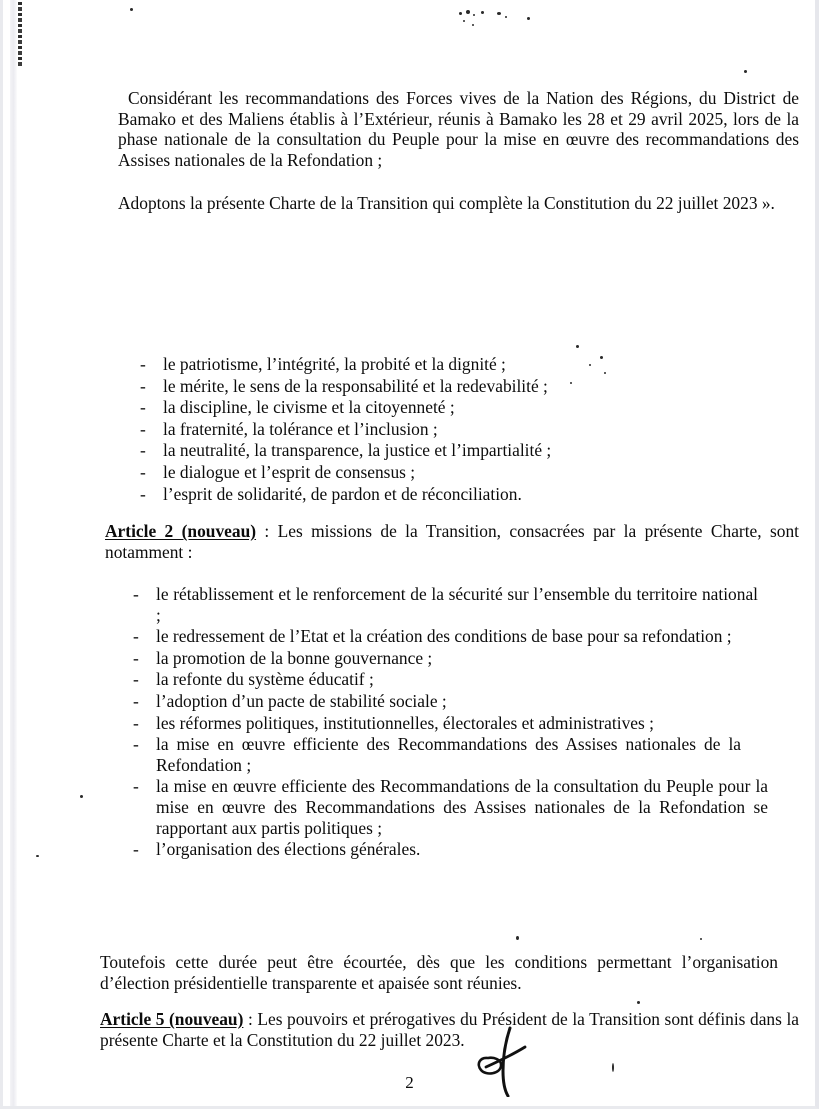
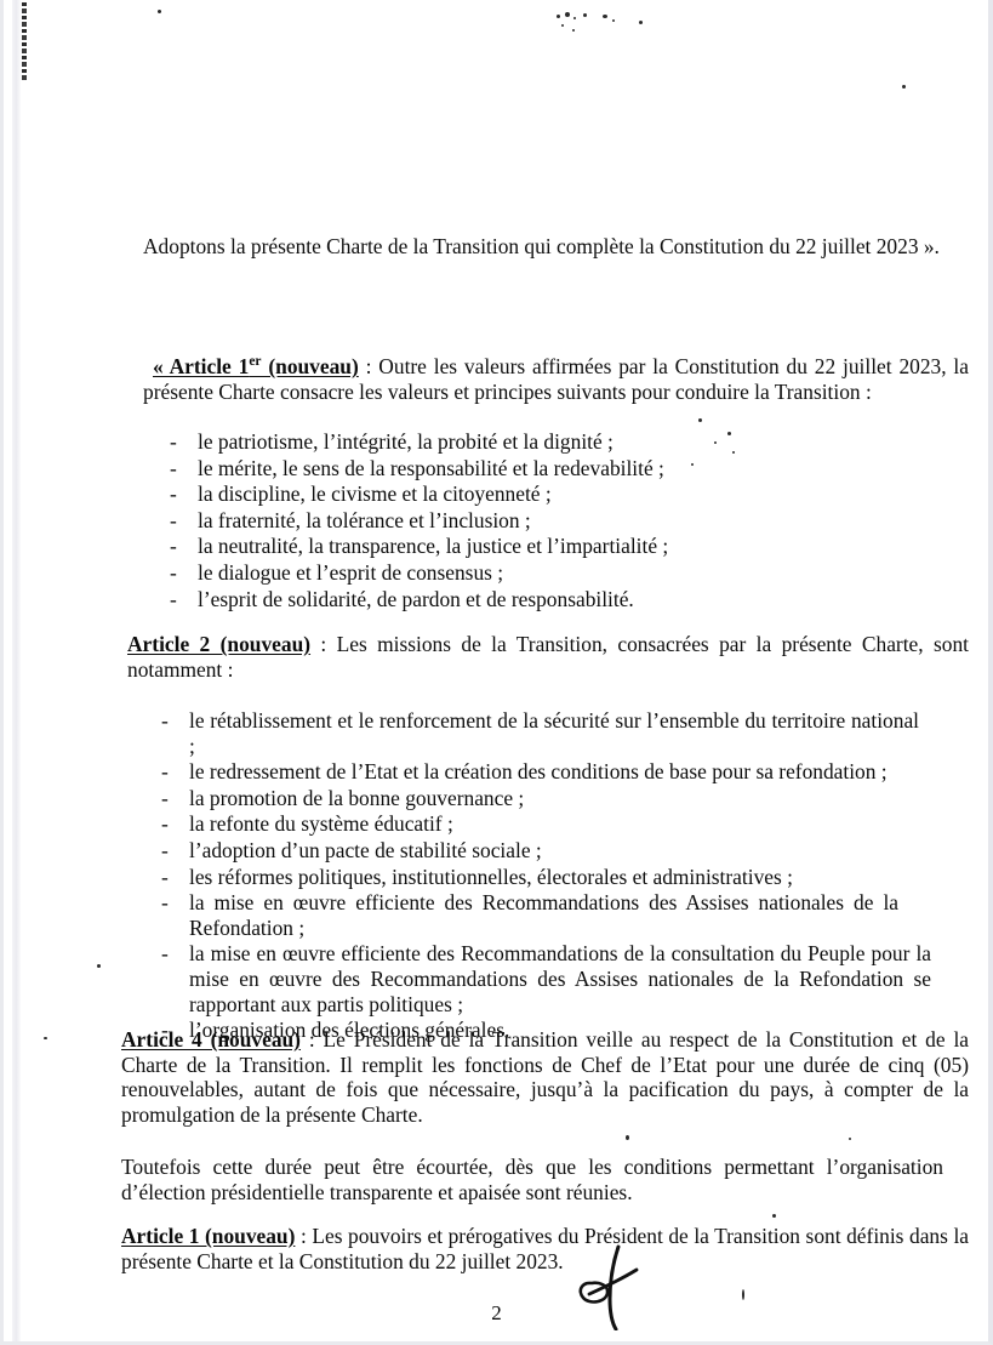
- Considérant les recommandations des Forces vives de la Nation des Régions, du District de Bamako et des Maliens établis à l’Extérieur, réunis à Bamako les 28 et 29 avril 2025, lors de la phase nationale de la consultation du Peuple pour la mise en œuvre des recommandations des Assises nationales de la Refondation ;
  Adoptons la présente Charte de la Transition qui complète la Constitution du 22 juillet 2023 ».
+ « Article 1er (nouveau) : Outre les valeurs affirmées par la Constitution du 22 juillet 2023, la présente Charte consacre les valeurs et principes suivants pour conduire la Transition :
  -
  le patriotisme, l’intégrité, la probité et la dignité ;
  -
  le mérite, le sens de la responsabilité et la redevabilité ;
  -
  la discipline, le civisme et la citoyenneté ;
  -
  la fraternité, la tolérance et l’inclusion ;
  -
  la neutralité, la transparence, la justice et l’impartialité ;
  -
  le dialogue et l’esprit de consensus ;
  -
- l’esprit de solidarité, de pardon et de réconciliation.
+ l’esprit de solidarité, de pardon et de responsabilité.
  Article 2 (nouveau) : Les missions de la Transition, consacrées par la présente Charte, sont notamment :
  -
  le rétablissement et le renforcement de la sécurité sur l’ensemble du territoire national ;
  -
  le redressement de l’Etat et la création des conditions de base pour sa refondation ;
  -
  la promotion de la bonne gouvernance ;
  -
  la refonte du système éducatif ;
  -
  l’adoption d’un pacte de stabilité sociale ;
  -
  les réformes politiques, institutionnelles, électorales et administratives ;
  -
  la mise en œuvre efficiente des Recommandations des Assises nationales de la Refondation ;
  -
  la mise en œuvre efficiente des Recommandations de la consultation du Peuple pour la mise en œuvre des Recommandations des Assises nationales de la Refondation se rapportant aux partis politiques ;
  -
  l’organisation des élections générales.
+ Article 4 (nouveau) : Le Président de la Transition veille au respect de la Constitution et de la Charte de la Transition. Il remplit les fonctions de Chef de l’Etat pour une durée de cinq (05) renouvelables, autant de fois que nécessaire, jusqu’à la pacification du pays, à compter de la promulgation de la présente Charte.
  Toutefois cette durée peut être écourtée, dès que les conditions permettant l’organisation d’élection présidentielle transparente et apaisée sont réunies.
- Article 5 (nouveau) : Les pouvoirs et prérogatives du Président de la Transition sont définis dans la présente Charte et la Constitution du 22 juillet 2023.
+ Article 1 (nouveau) : Les pouvoirs et prérogatives du Président de la Transition sont définis dans la présente Charte et la Constitution du 22 juillet 2023.
  2
